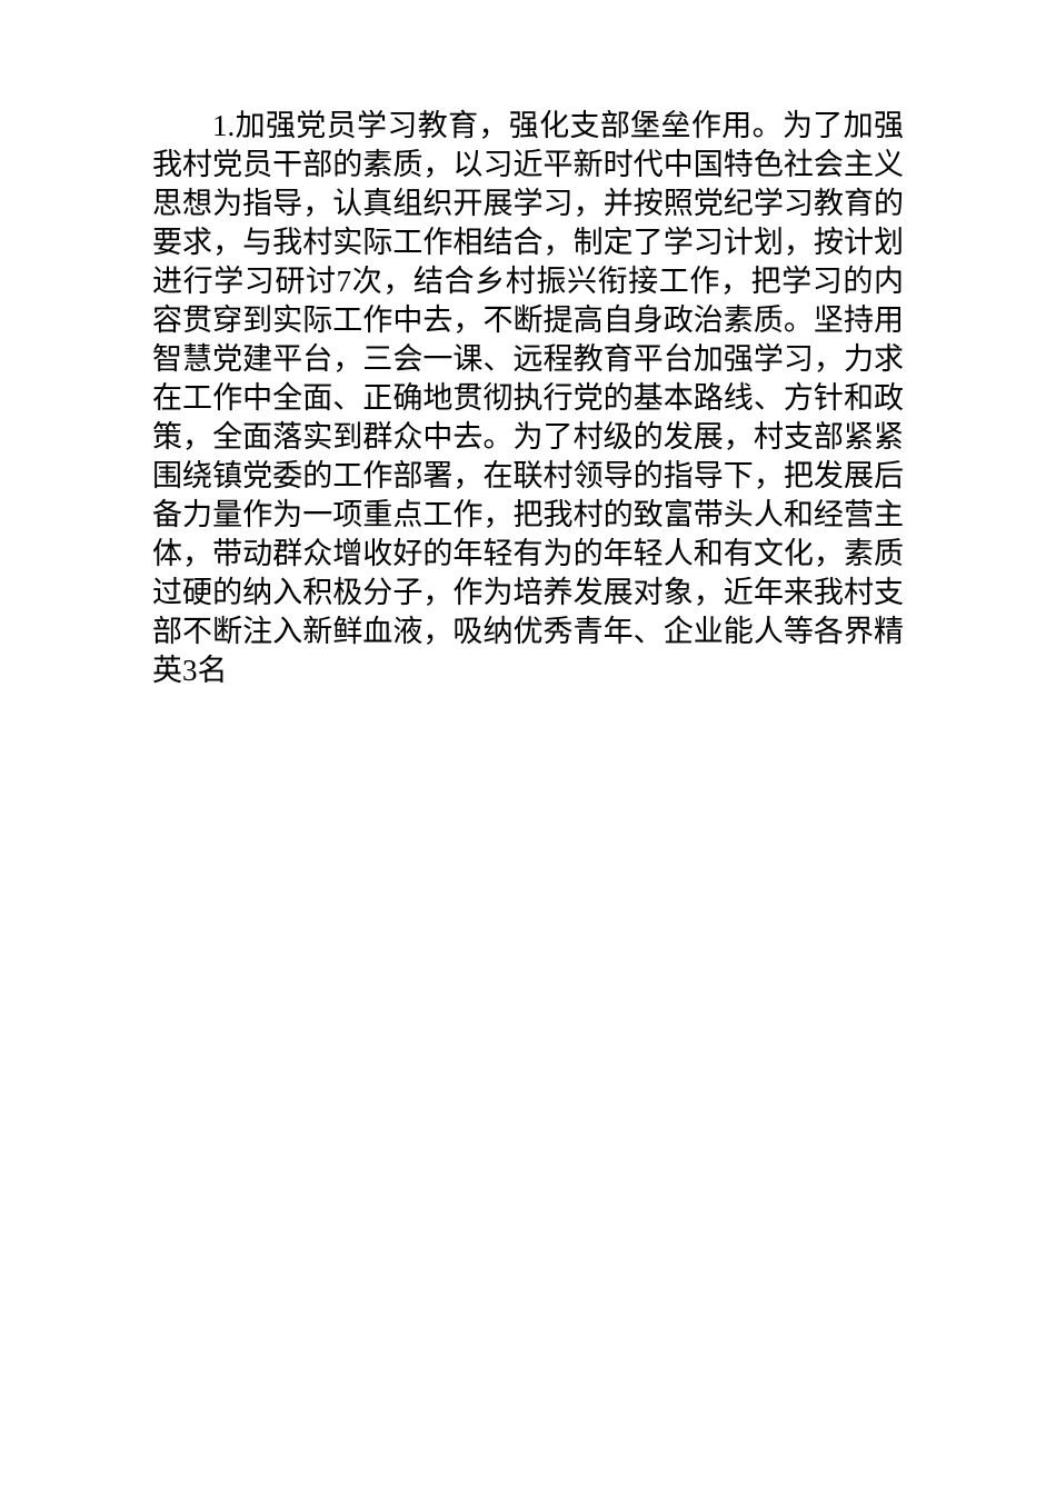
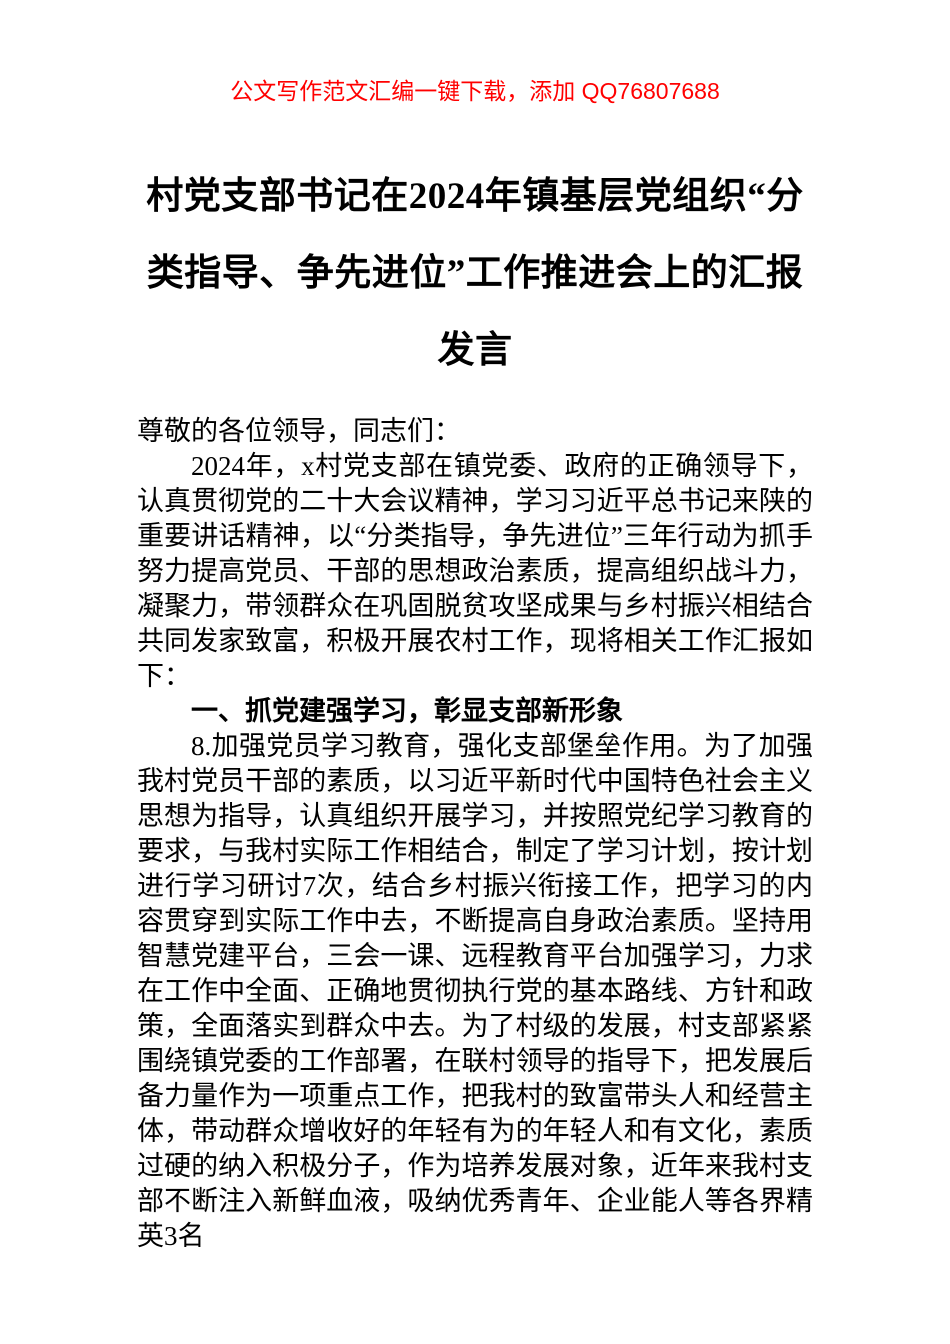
+ 公文写作范文汇编一键下载，添加 QQ76807688
+ 村党支部书记在2024年镇基层党组织“分类指导、争先进位”工作推进会上的汇报发言
+ 尊敬的各位领导，同志们：
+ 2024年，x村党支部在镇党委、政府的正确领导下，认真贯彻党的二十大会议精神，学习习近平总书记来陕的重要讲话精神，以“分类指导，争先进位”三年行动为抓手努力提高党员、干部的思想政治素质，提高组织战斗力，凝聚力，带领群众在巩固脱贫攻坚成果与乡村振兴相结合共同发家致富，积极开展农村工作，现将相关工作汇报如下：
+ 一、抓党建强学习，彰显支部新形象
- 1.加强党员学习教育，强化支部堡垒作用。为了加强我村党员干部的素质，以习近平新时代中国特色社会主义思想为指导，认真组织开展学习，并按照党纪学习教育的要求，与我村实际工作相结合，制定了学习计划，按计划进行学习研讨7次，结合乡村振兴衔接工作，把学习的内容贯穿到实际工作中去，不断提高自身政治素质。坚持用智慧党建平台，三会一课、远程教育平台加强学习，力求在工作中全面、正确地贯彻执行党的基本路线、方针和政策，全面落实到群众中去。为了村级的发展，村支部紧紧围绕镇党委的工作部署，在联村领导的指导下，把发展后备力量作为一项重点工作，把我村的致富带头人和经营主体，带动群众增收好的年轻有为的年轻人和有文化，素质过硬的纳入积极分子，作为培养发展对象，近年来我村支部不断注入新鲜血液，吸纳优秀青年、企业能人等各界精英3名
+ 8.加强党员学习教育，强化支部堡垒作用。为了加强我村党员干部的素质，以习近平新时代中国特色社会主义思想为指导，认真组织开展学习，并按照党纪学习教育的要求，与我村实际工作相结合，制定了学习计划，按计划进行学习研讨7次，结合乡村振兴衔接工作，把学习的内容贯穿到实际工作中去，不断提高自身政治素质。坚持用智慧党建平台，三会一课、远程教育平台加强学习，力求在工作中全面、正确地贯彻执行党的基本路线、方针和政策，全面落实到群众中去。为了村级的发展，村支部紧紧围绕镇党委的工作部署，在联村领导的指导下，把发展后备力量作为一项重点工作，把我村的致富带头人和经营主体，带动群众增收好的年轻有为的年轻人和有文化，素质过硬的纳入积极分子，作为培养发展对象，近年来我村支部不断注入新鲜血液，吸纳优秀青年、企业能人等各界精英3名
